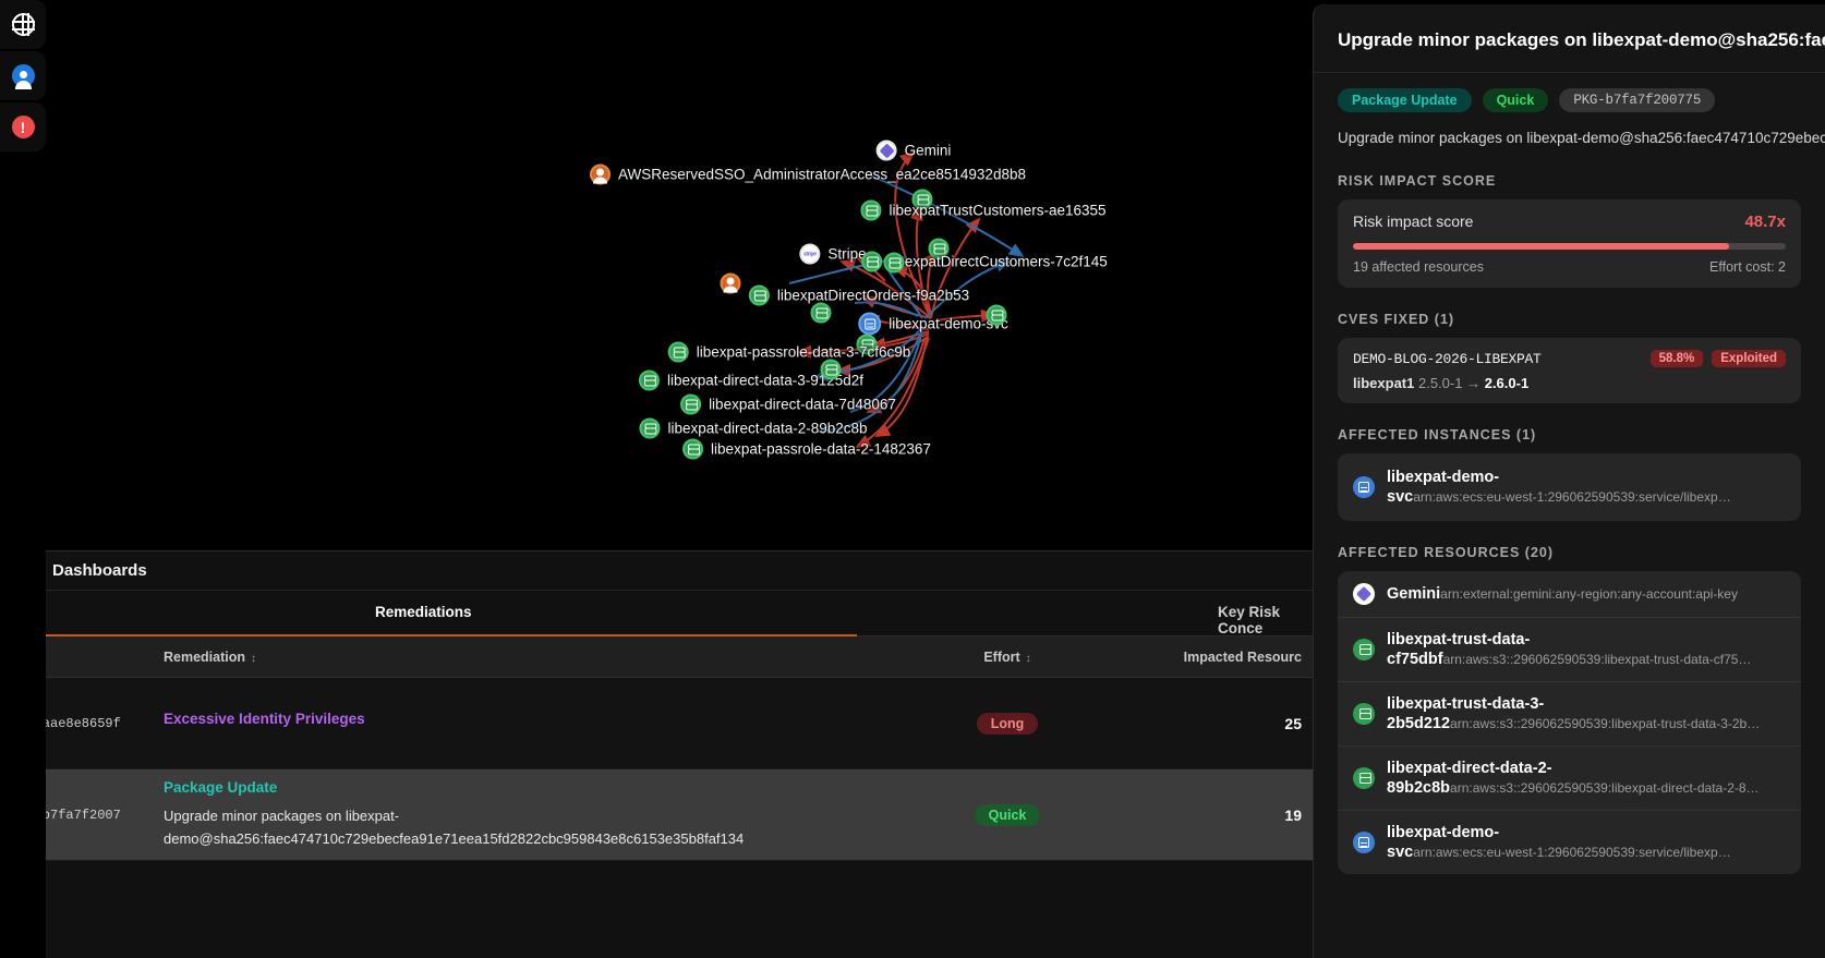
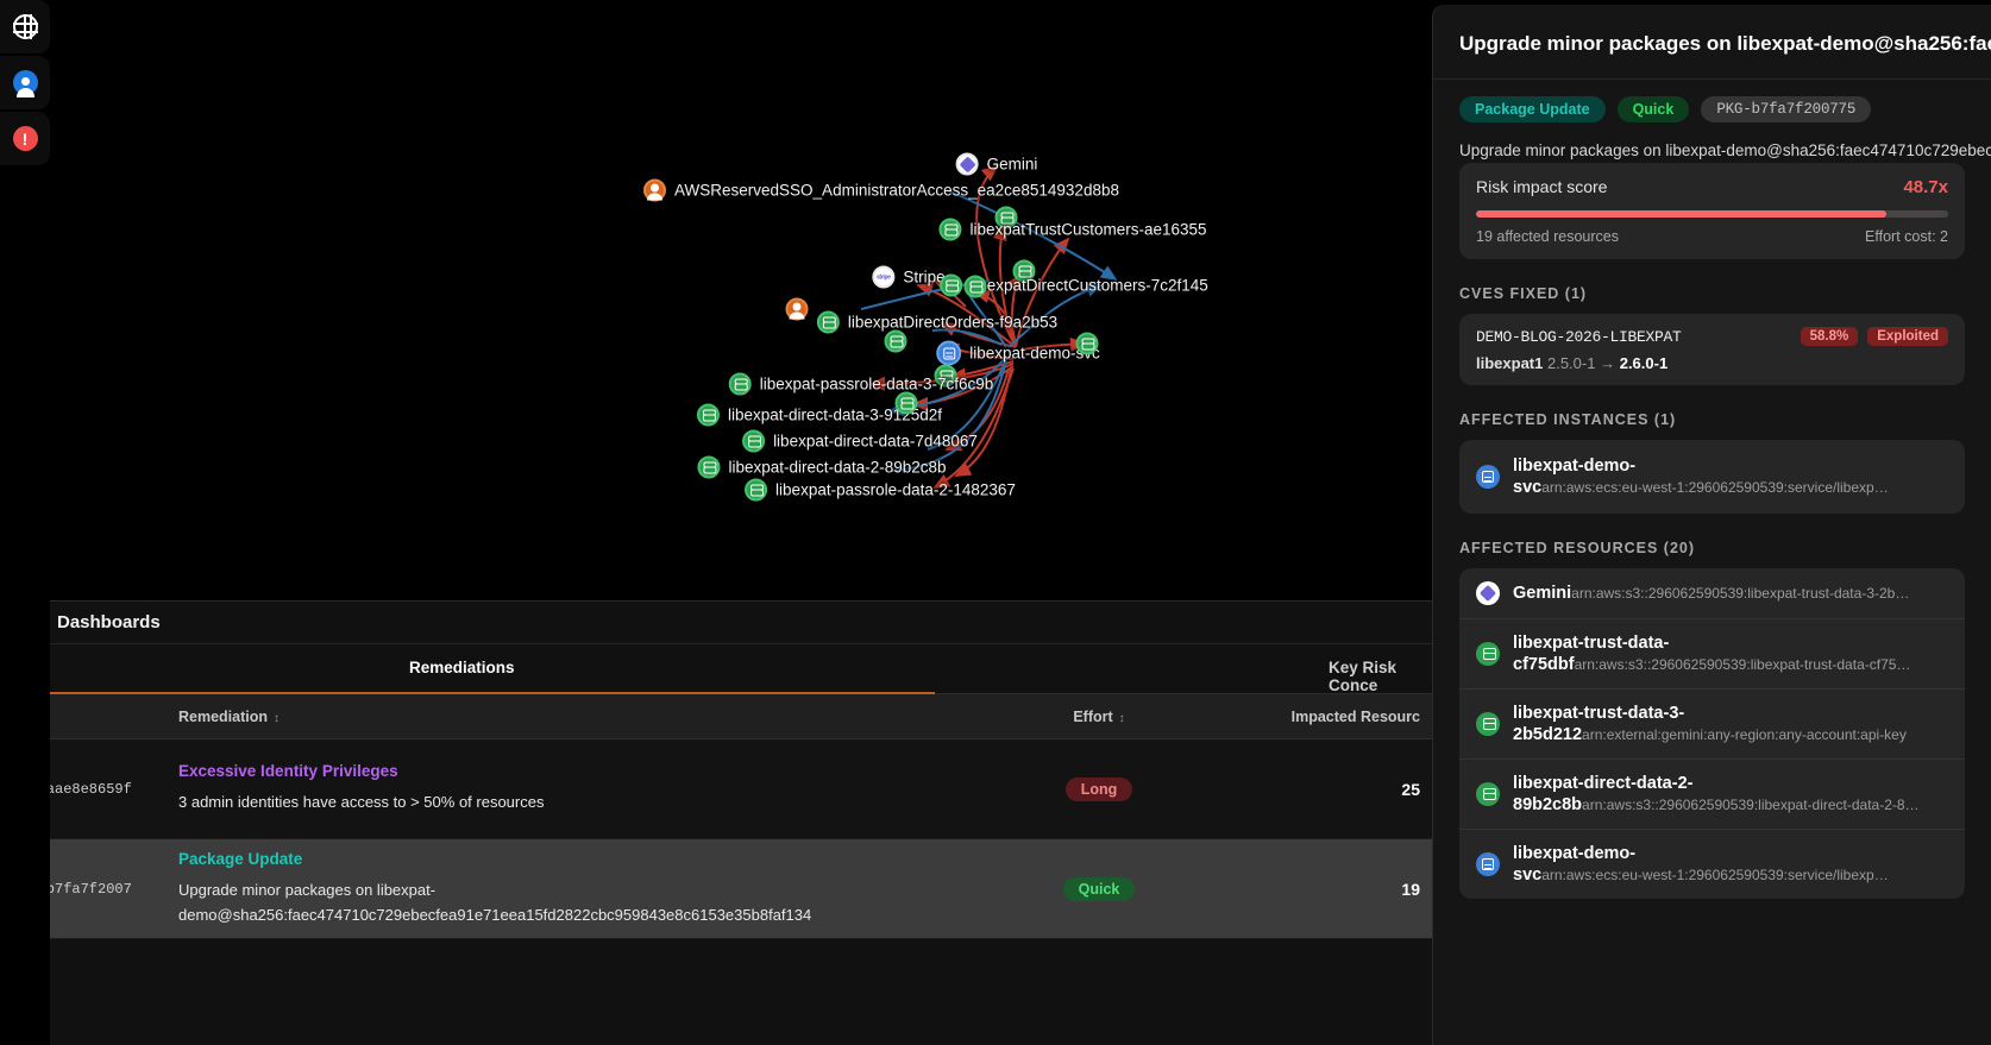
  !
  Gemini
  AWSReservedSSO_AdministratorAccess_ea2ce8514932d8b8
  libexpatTrustCustomers-ae16355
  Stripe
  expatDirectCustomers-7c2f145
  libexpatDirectOrders-f9a2b53
  libexpat-demo-c
  libexpat-passrole-data-3-7cf6c9b
  libexpat-direct-data-3-9125d2f
  libexpat-direct-data-7d48067
  libexpat-direct-data-2-89b2c8b
  libexpat-passrole-data-2-1482367
  Dashboards
  Remediations
  Key Risk Conce
  Remediation ↕
  Effort ↕
  Impacted Resourc
  aae8e8659f
  Excessive Identity Privileges
+ 3 admin identities have access to > 50% of resources
  Long
  25
  b7fa7f2007
  Package Update
  Upgrade minor packages on libexpat-demo@sha256:faec474710c729ebecfea91e71eea15fd2822cbc959843e8c6153e35b8faf134
  Quick
  19
  Package Update
  Quick
  PKG-b7fa7f200775
  Upgrade minor packages on libexpat-demo@sha256:faec474710c729ebec
- RISK IMPACT SCORE
  Risk impact score
  48.7x
  19 affected resources
  Effort cost: 2
  CVES FIXED (1)
  DEMO-BLOG-2026-LIBEXPAT
  58.8%
  Exploited
  libexpat1 2.5.0-1 → 2.6.0-1
  AFFECTED INSTANCES (1)
  libexpat-demo-svcarn:aws:ecs:eu-west-1:296062590539:service/libexp…
  AFFECTED RESOURCES (20)
- Geminiarn:external:gemini:any-region:any-account:api-key
+ Geminiarn:aws:s3::296062590539:libexpat-trust-data-3-2b…
  libexpat-trust-data-cf75dbfarn:aws:s3::296062590539:libexpat-trust-data-cf75…
- libexpat-trust-data-3-2b5d212arn:aws:s3::296062590539:libexpat-trust-data-3-2b…
+ libexpat-trust-data-3-2b5d212arn:external:gemini:any-region:any-account:api-key
  libexpat-direct-data-2-89b2c8barn:aws:s3::296062590539:libexpat-direct-data-2-8…
  libexpat-demo-svcarn:aws:ecs:eu-west-1:296062590539:service/libexp…
